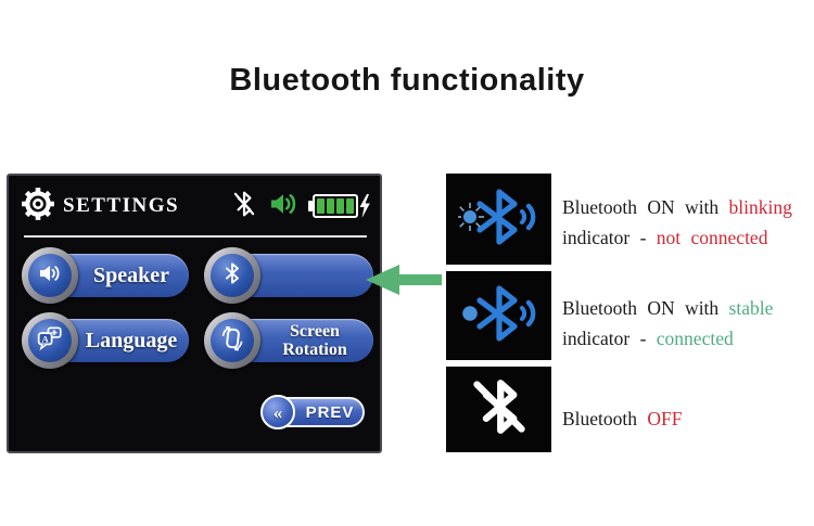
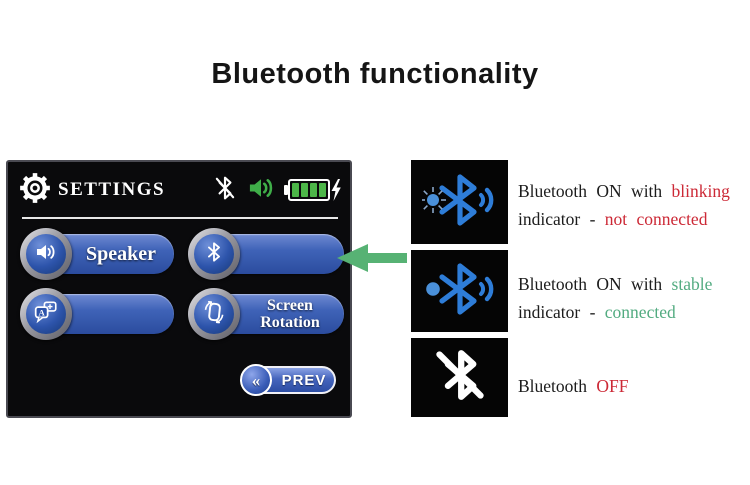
  Bluetooth functionality
  SETTINGS
  Speaker
  A
- Language
  Screen
  Rotation
  «
  PREV
  Bluetooth ON with blinking
  indicator - not connected
  Bluetooth ON with stable
  indicator - connected
  Bluetooth OFF
